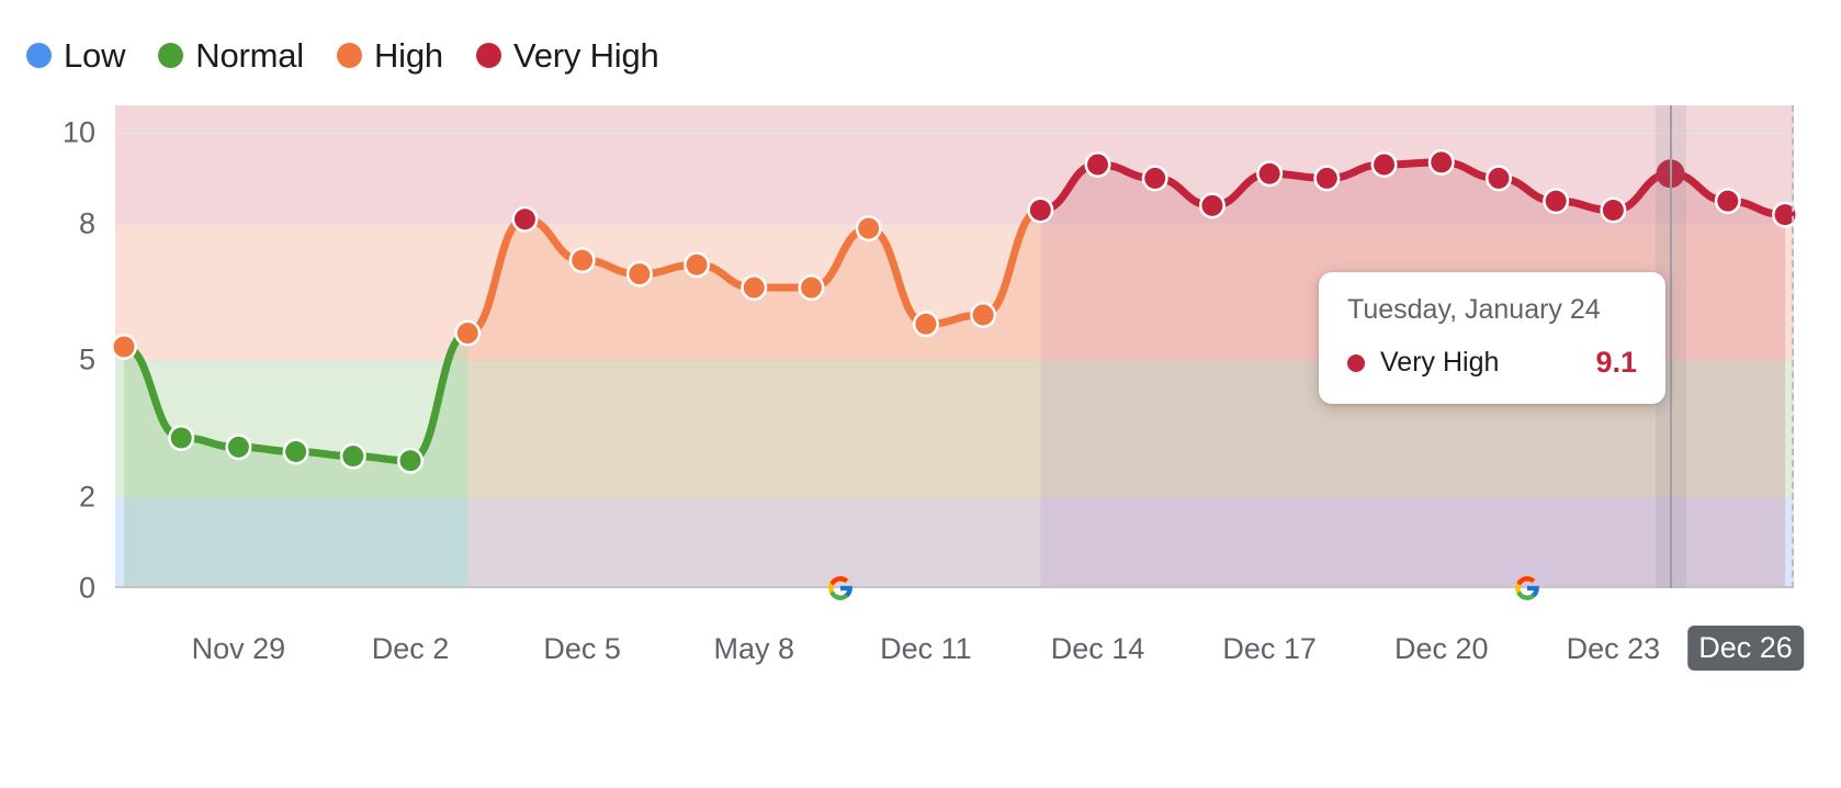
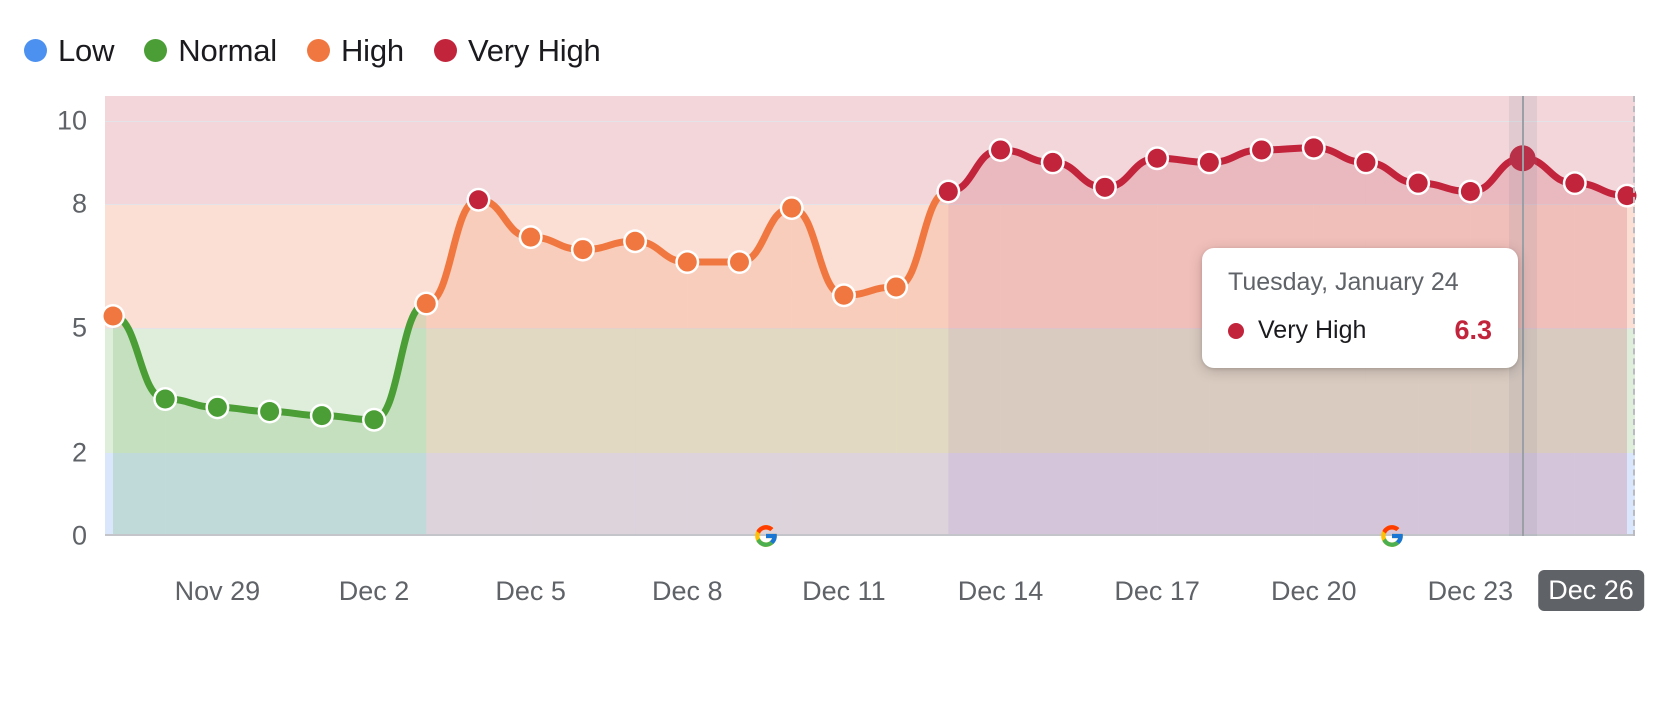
  Low
  Normal
  High
  Very High
  0
  2
  5
  8
  10
  Nov 29
  Dec 2
  Dec 5
- May 8
+ Dec 8
  Dec 11
  Dec 14
  Dec 17
  Dec 20
  Dec 23
  Dec 26
  Tuesday, January 24
  Very High
- 9.1
+ 6.3
